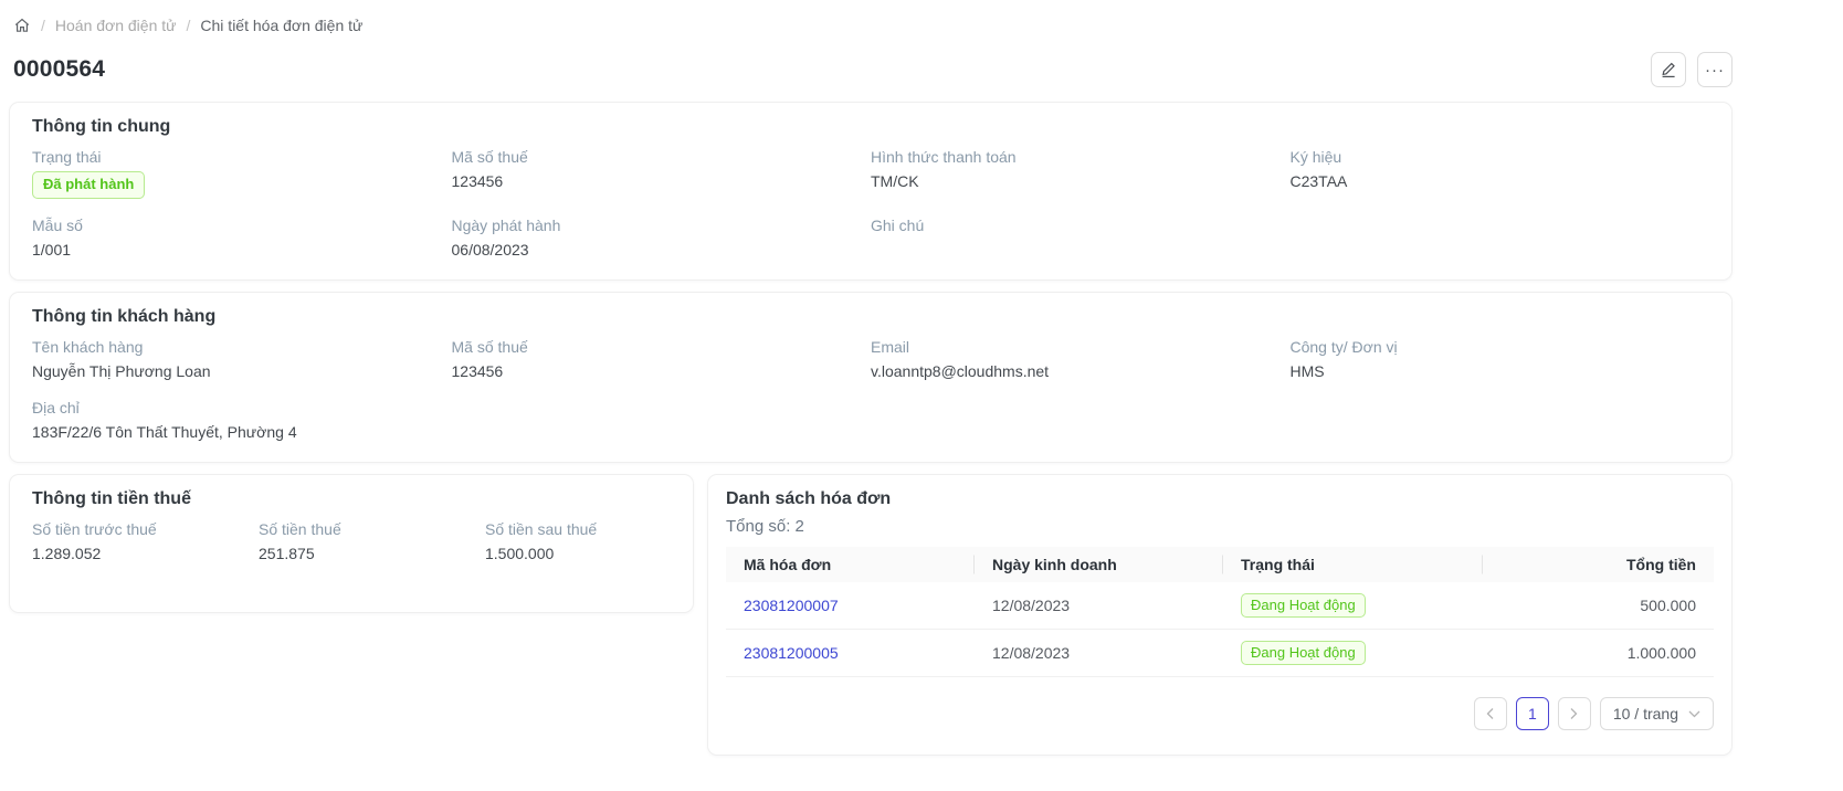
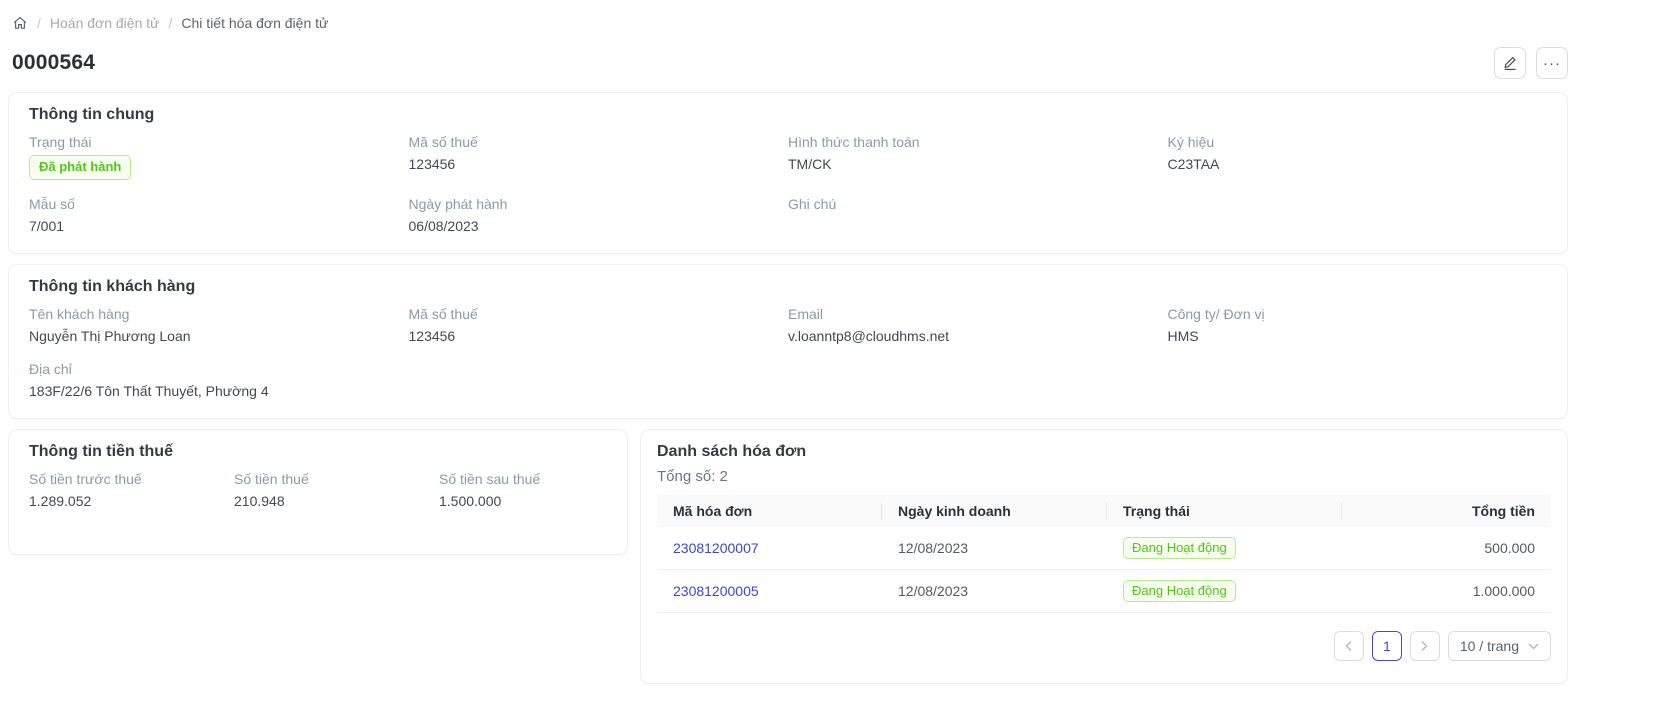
  /
  Hoán đơn điện tử
  /
  Chi tiết hóa đơn điện tử
  0000564
  ···
  Thông tin chung
  Trạng thái
  Đã phát hành
  Mã số thuế
  123456
  Hình thức thanh toán
  TM/CK
  Ký hiệu
  C23TAA
  Mẫu số
- 1/001
+ 7/001
  Ngày phát hành
  06/08/2023
  Ghi chú
  Thông tin khách hàng
  Tên khách hàng
  Nguyễn Thị Phương Loan
  Mã số thuế
  123456
  Email
  v.loanntp8@cloudhms.net
  Công ty/ Đơn vị
  HMS
  Địa chỉ
  183F/22/6 Tôn Thất Thuyết, Phường 4
  Thông tin tiền thuế
  Số tiền trước thuế
  1.289.052
  Số tiền thuế
- 251.875
+ 210.948
  Số tiền sau thuế
  1.500.000
  Danh sách hóa đơn
  Tổng số: 2
  Mã hóa đơn	Ngày kinh doanh	Trạng thái	Tổng tiền
  23081200007	12/08/2023	Đang Hoạt động	500.000
  23081200005	12/08/2023	Đang Hoạt động	1.000.000
  1
  10 / trang
